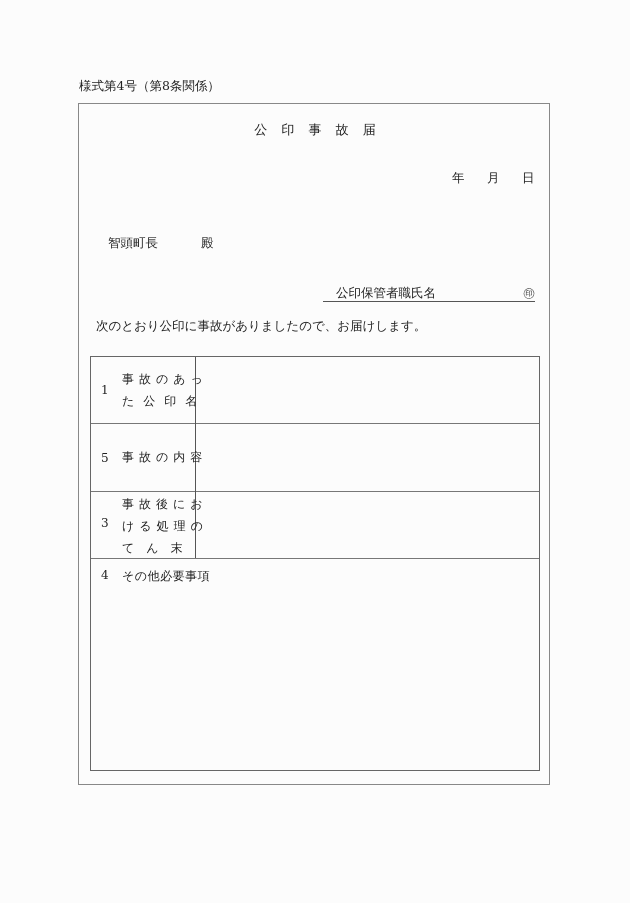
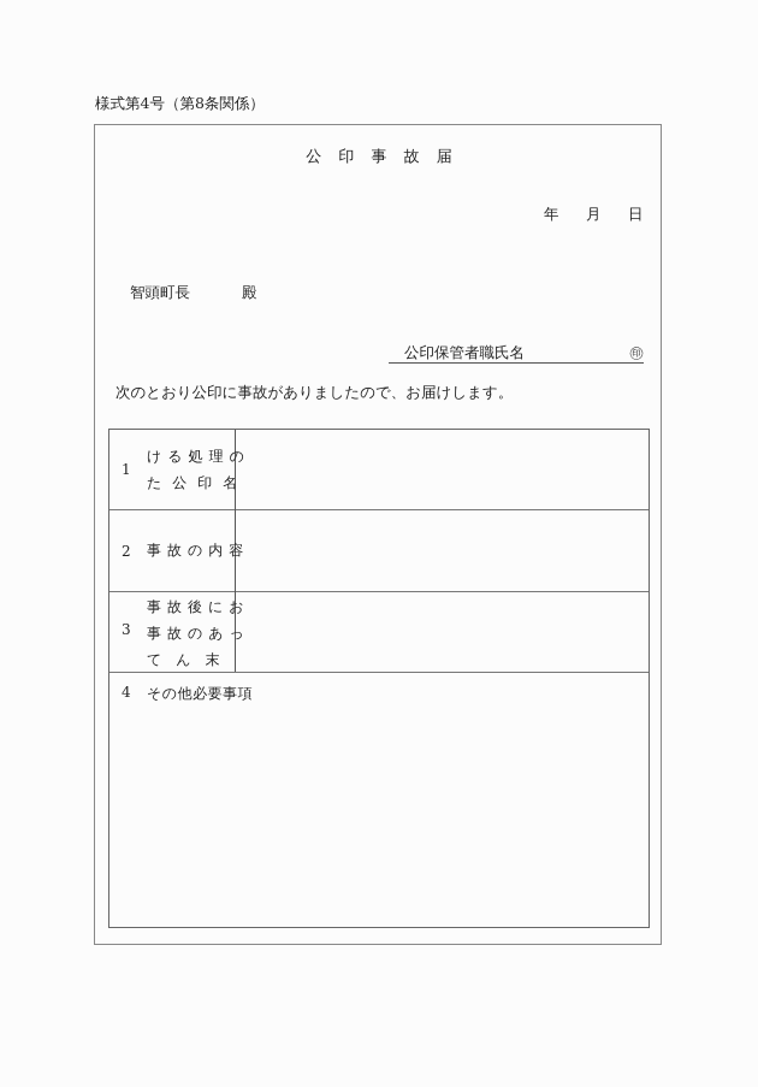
  様式第4号（第8条関係）
  公 印 事 故 届
  年
  月
  日
  智頭町長
  殿
  公印保管者職氏名
  ㊞
  次のとおり公印に事故がありましたので、お届けします。
  1
- 事故のあっ
+ ける処理の
  た公印名
- 5
+ 2
  事故の内容
  3
  事故後にお
- ける処理の
+ 事故のあっ
  て ん 末
  4
  その他必要事項
